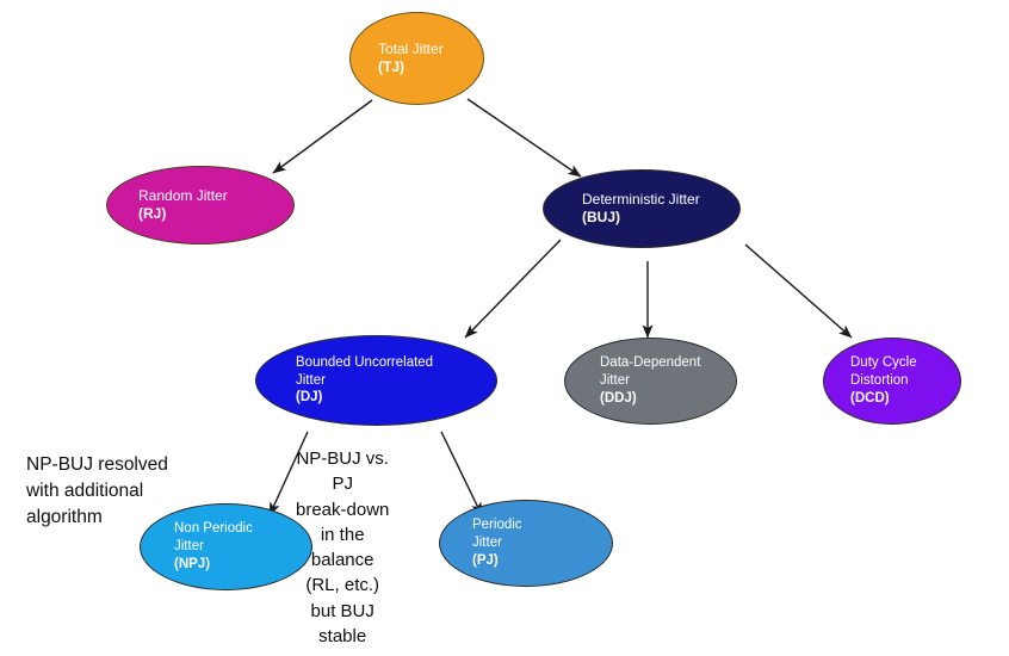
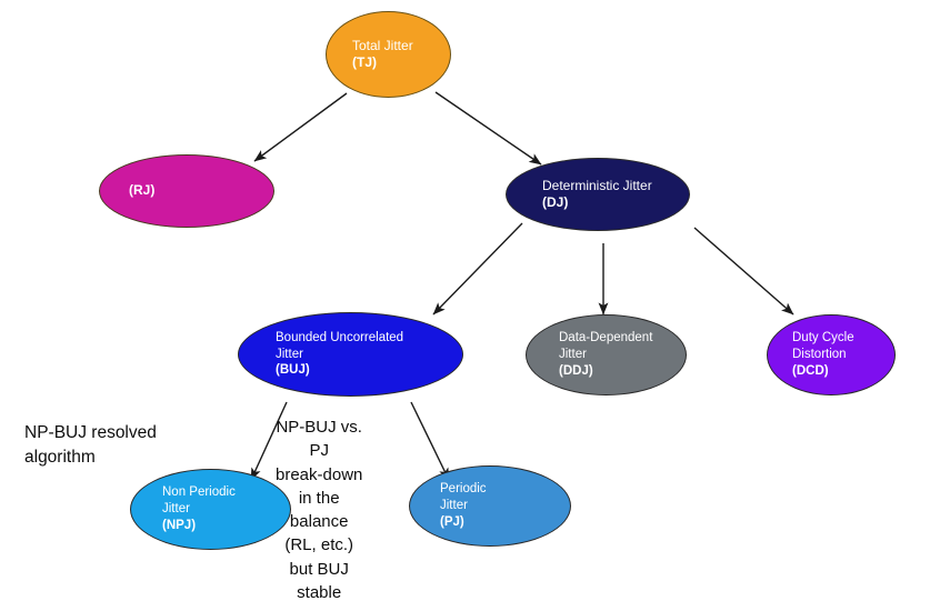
  Total Jitter
  (TJ)
- Random Jitter
  (RJ)
  Deterministic Jitter
- (BUJ)
+ (DJ)
  Bounded Uncorrelated
  Jitter
- (DJ)
+ (BUJ)
  Data-Dependent
  Jitter
  (DDJ)
  Duty Cycle
  Distortion
  (DCD)
  Non Periodic
  Jitter
  (NPJ)
  Periodic
  Jitter
  (PJ)
  NP-BUJ resolved
- with additional
  algorithm
  NP-BUJ vs.
  PJ
  break-down
  in the
  balance
  (RL, etc.)
  but BUJ
  stable
